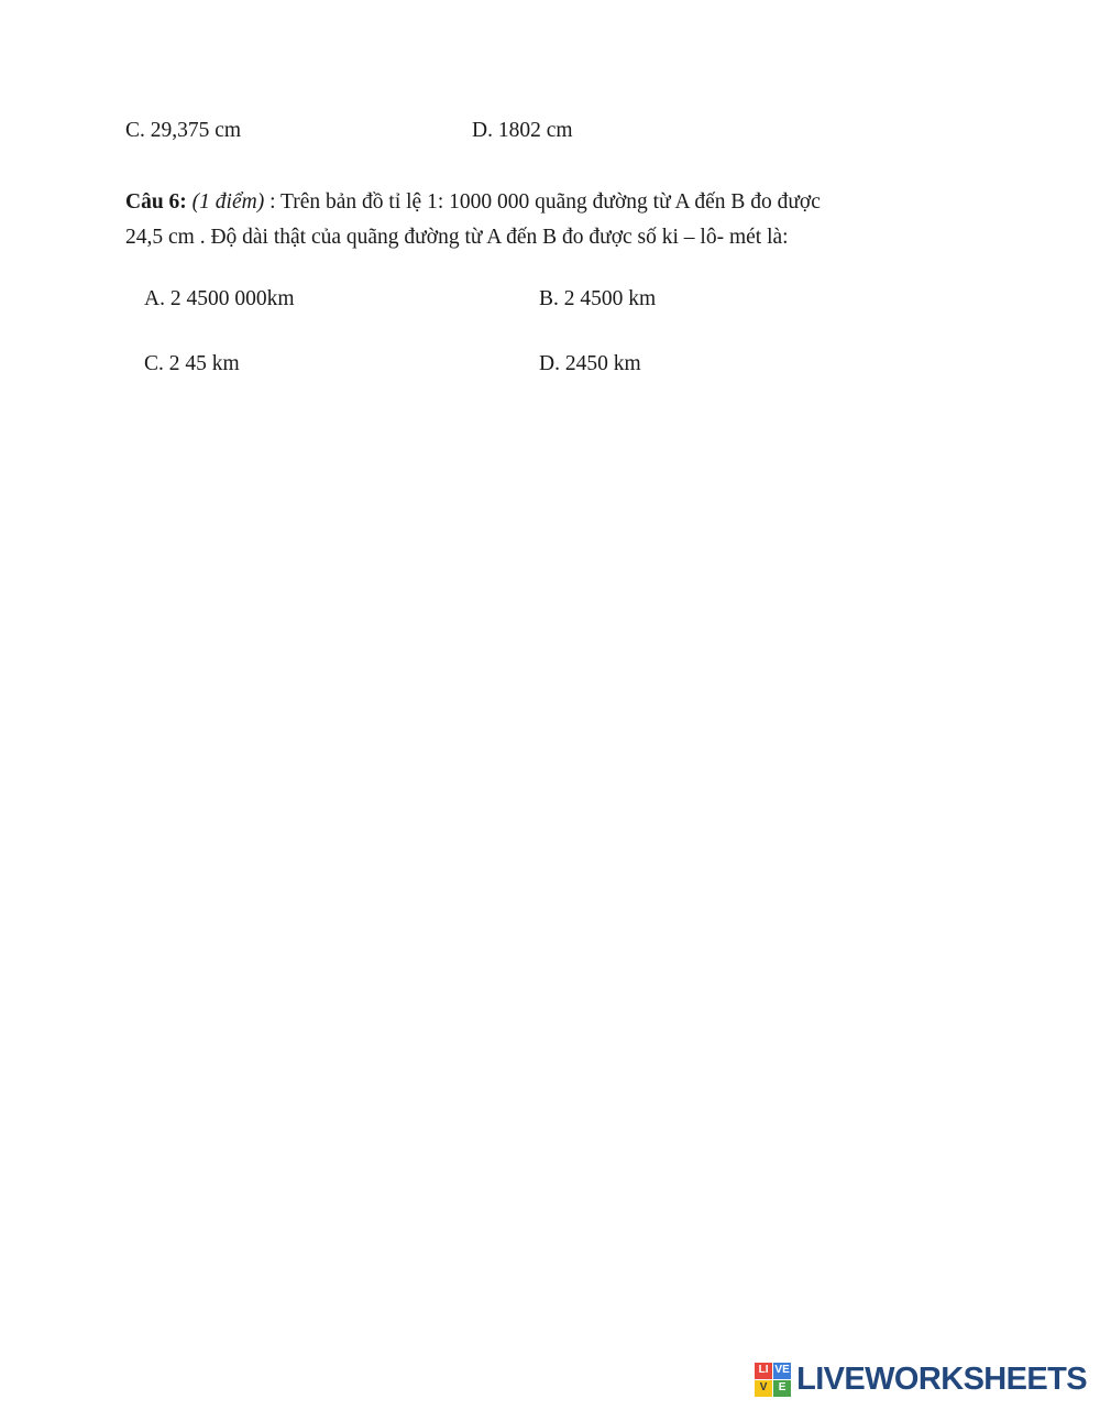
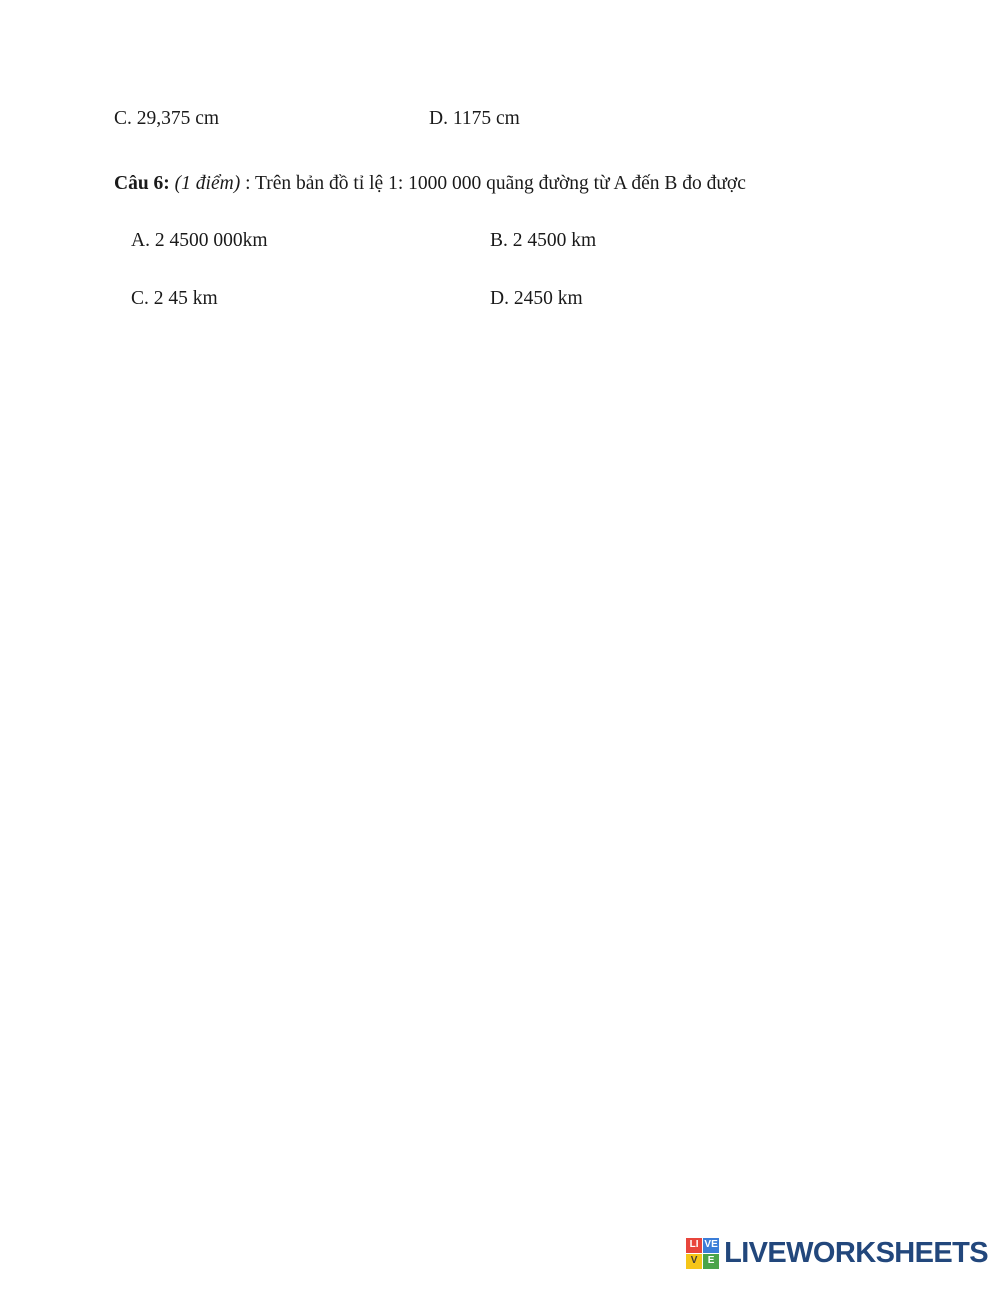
  C. 29,375 cm
- D. 1802 cm
+ D. 1175 cm
  Câu 6: (1 điểm) : Trên bản đồ tỉ lệ 1: 1000 000 quãng đường từ A đến B đo được
- 24,5 cm . Độ dài thật của quãng đường từ A đến B đo được số ki – lô- mét là:
  A. 2 4500 000km
  B. 2 4500 km
  C. 2 45 km
  D. 2450 km
  LI
  VE
  V
  E
  LIVEWORKSHEETS
